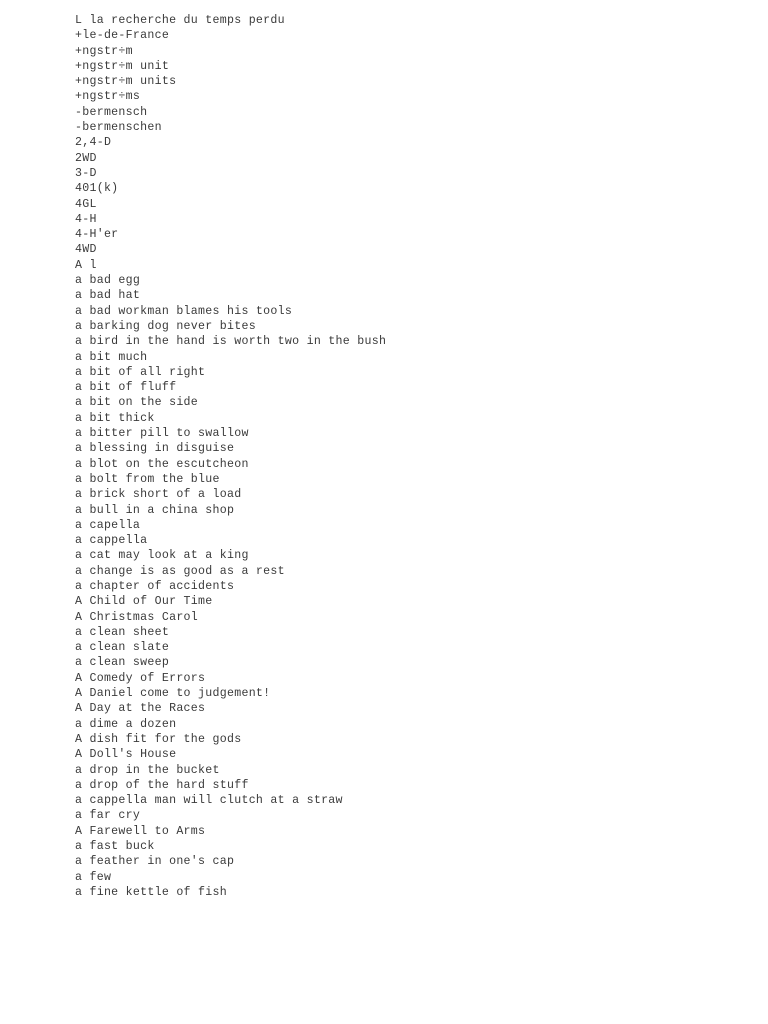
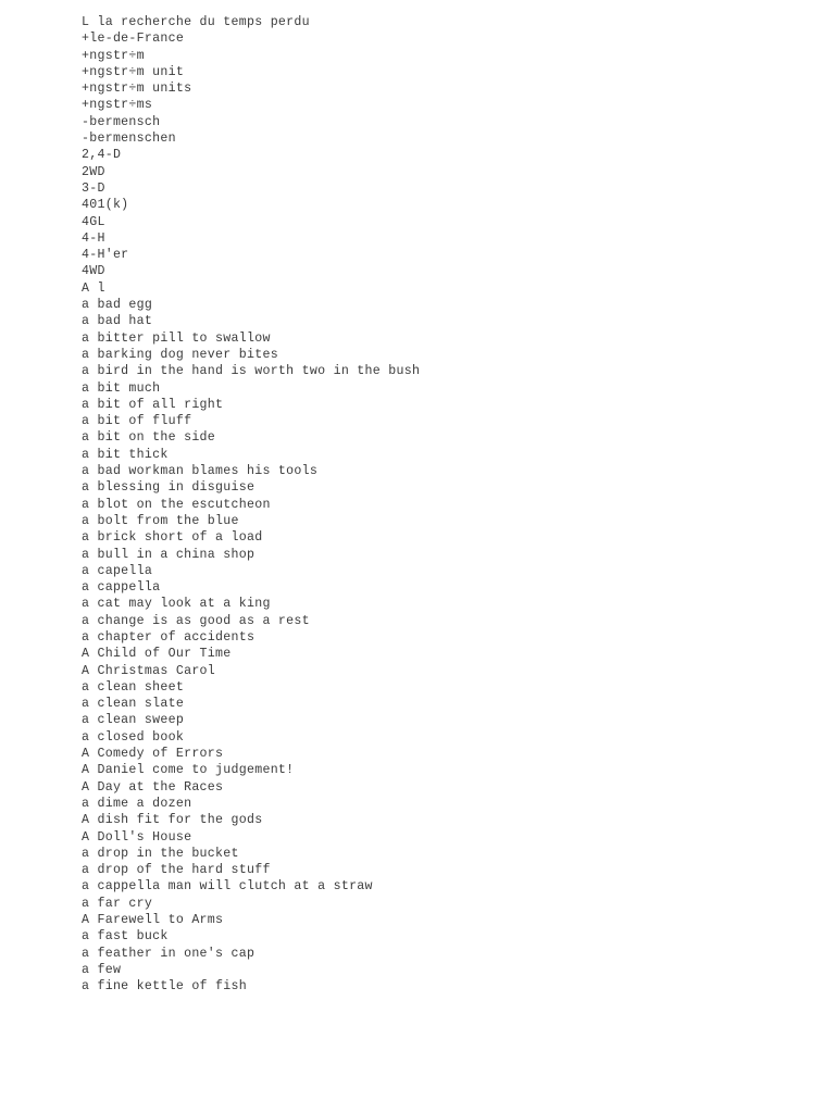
  L la recherche du temps perdu
  +le-de-France
  +ngstr÷m
  +ngstr÷m unit
  +ngstr÷m units
  +ngstr÷ms
  -bermensch
  -bermenschen
  2,4-D
  2WD
  3-D
  401(k)
  4GL
  4-H
  4-H'er
  4WD
  A l
  a bad egg
  a bad hat
- a bad workman blames his tools
+ a bitter pill to swallow
  a barking dog never bites
  a bird in the hand is worth two in the bush
  a bit much
  a bit of all right
  a bit of fluff
  a bit on the side
  a bit thick
- a bitter pill to swallow
+ a bad workman blames his tools
  a blessing in disguise
  a blot on the escutcheon
  a bolt from the blue
  a brick short of a load
  a bull in a china shop
  a capella
  a cappella
  a cat may look at a king
  a change is as good as a rest
  a chapter of accidents
  A Child of Our Time
  A Christmas Carol
  a clean sheet
  a clean slate
  a clean sweep
+ a closed book
  A Comedy of Errors
  A Daniel come to judgement!
  A Day at the Races
  a dime a dozen
  A dish fit for the gods
  A Doll's House
  a drop in the bucket
  a drop of the hard stuff
  a cappella man will clutch at a straw
  a far cry
  A Farewell to Arms
  a fast buck
  a feather in one's cap
  a few
  a fine kettle of fish
